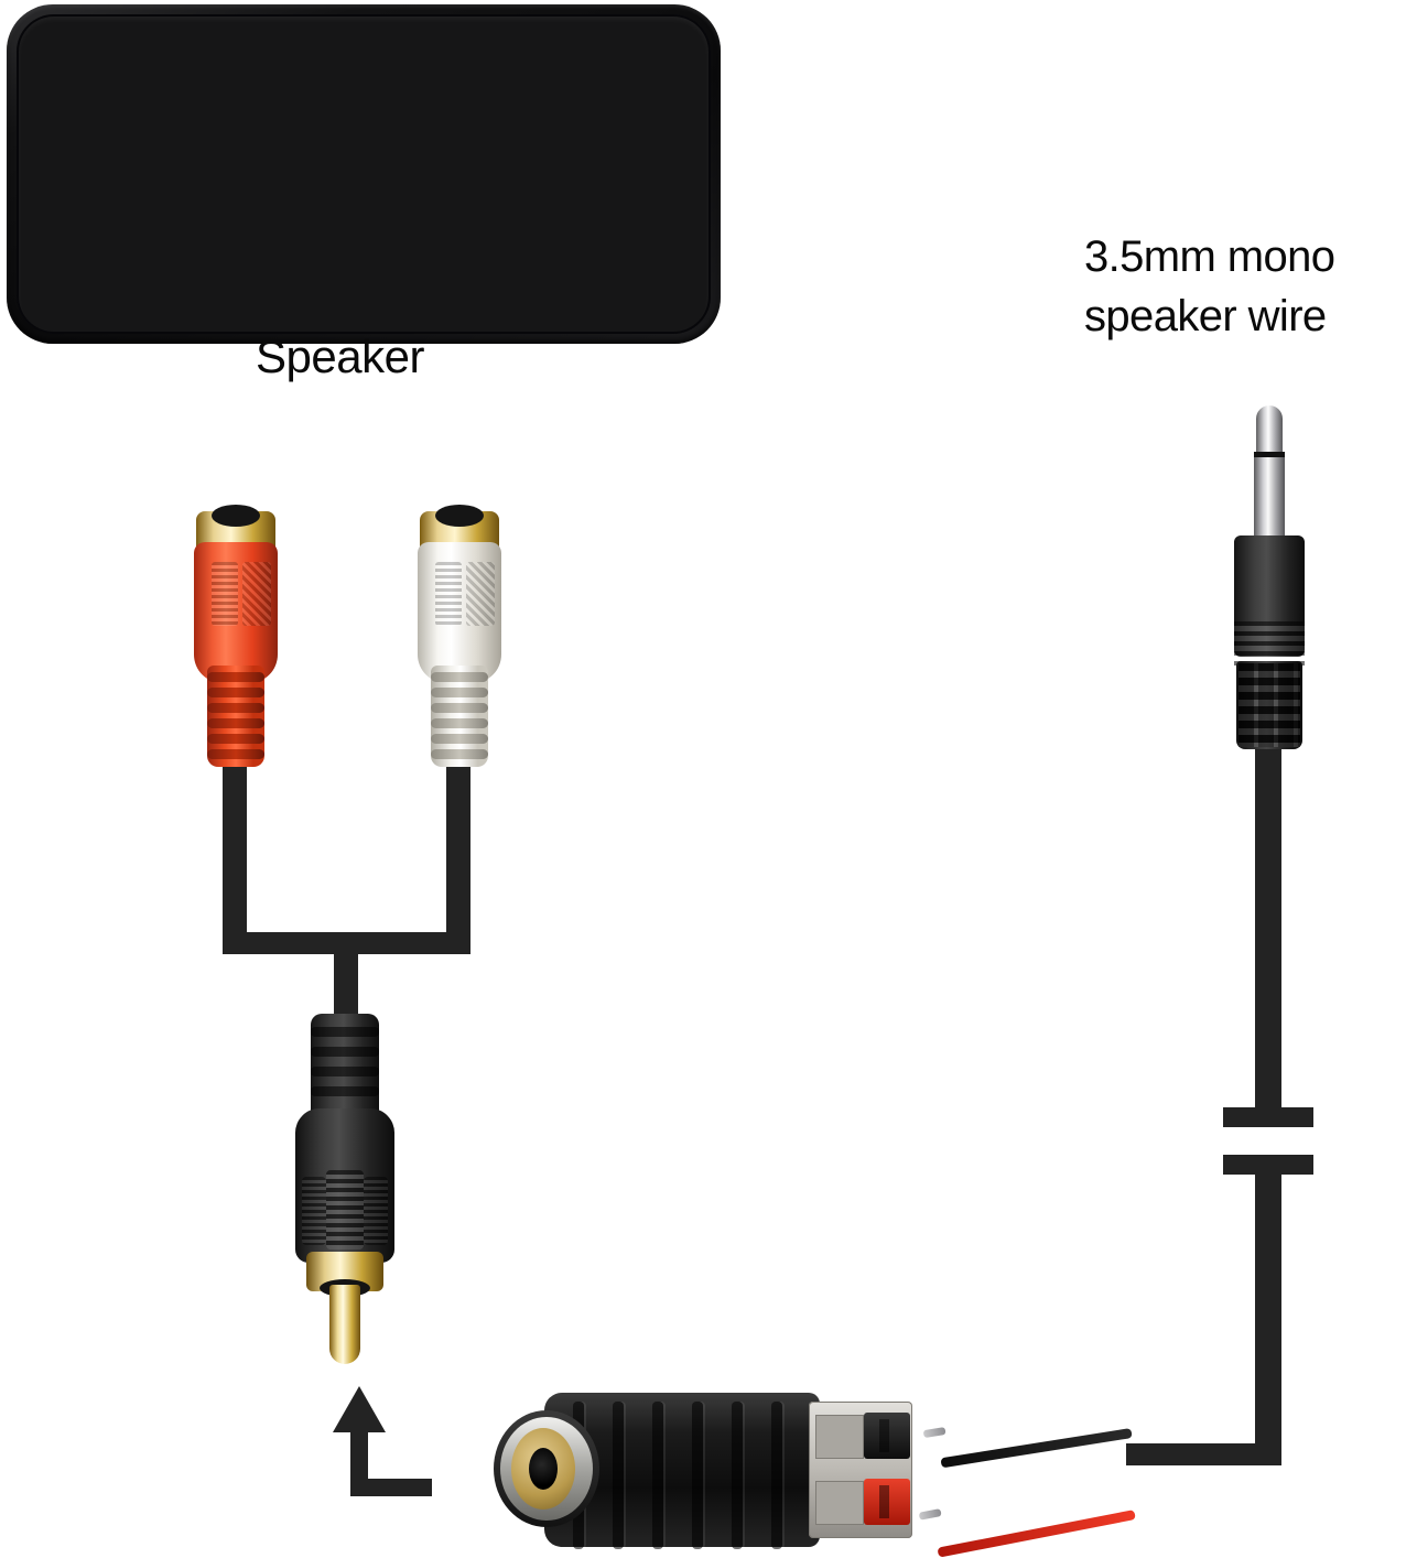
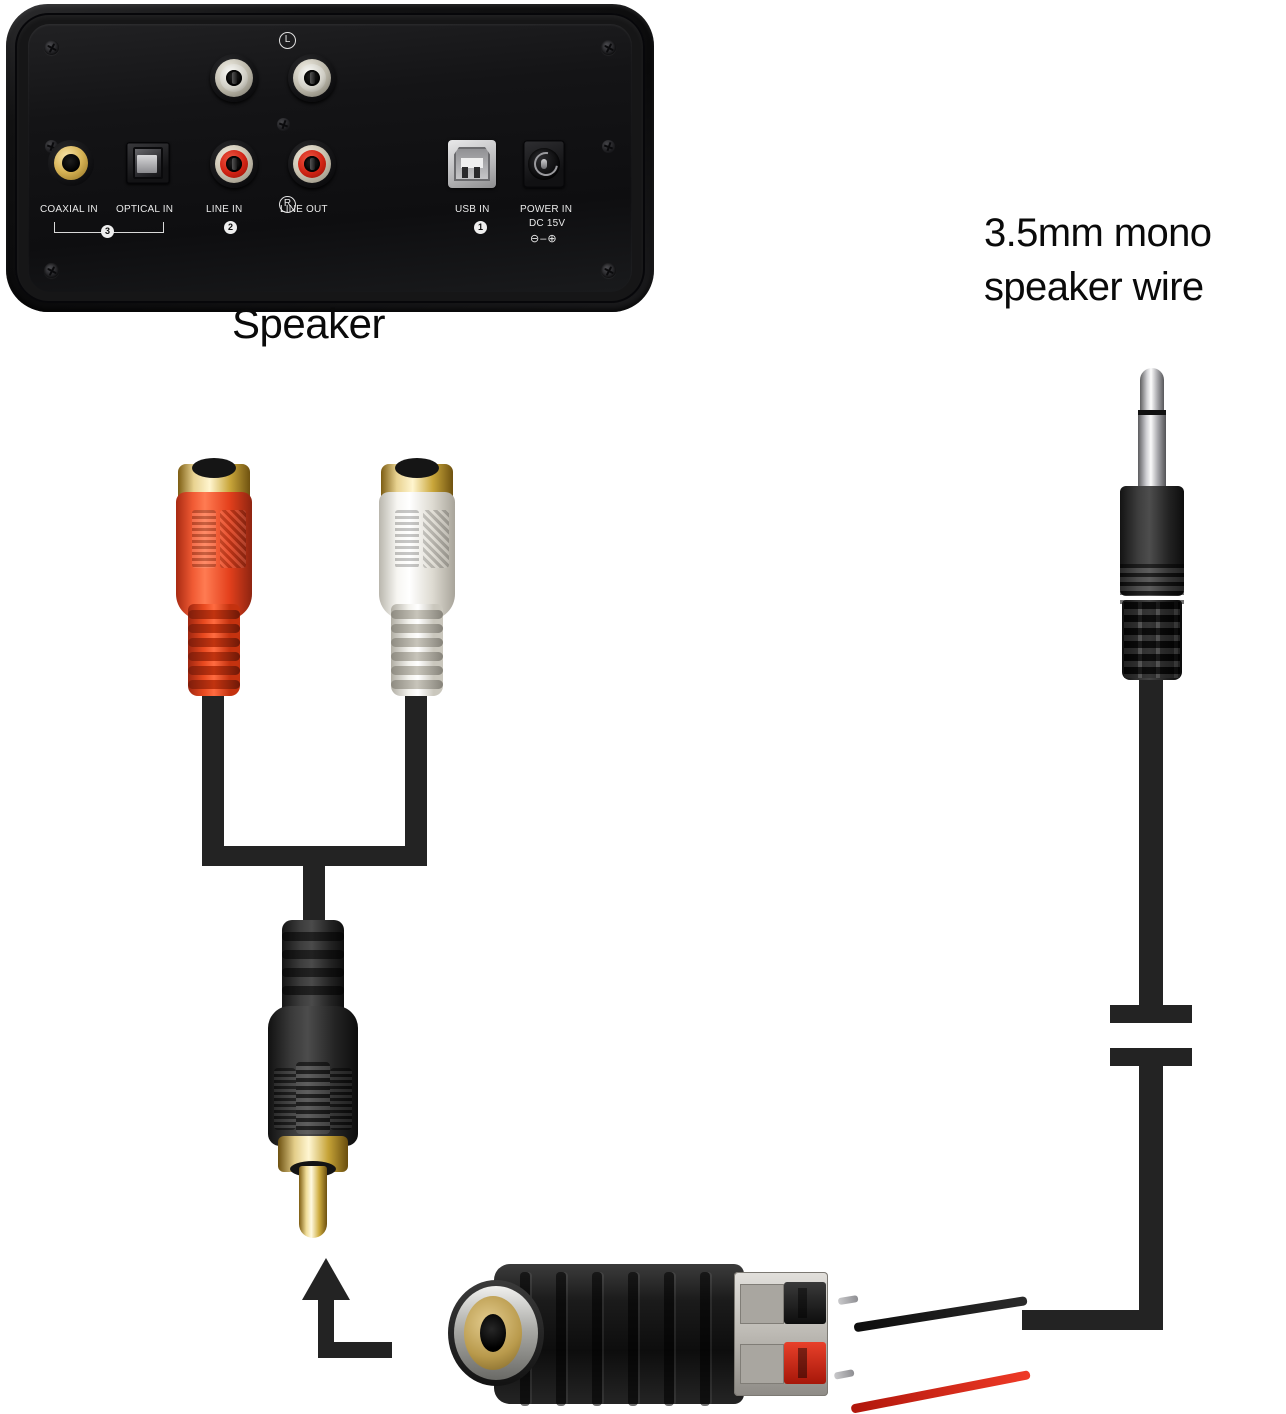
+ L
+ R
+ COAXIAL IN
+ OPTICAL IN
+ LINE IN
+ LINE OUT
+ USB IN
+ POWER IN
+ DC 15V
+ ⊖–⊕
+ 3
+ 2
+ 1
  Speaker
  3.5mm mono
  speaker wire
